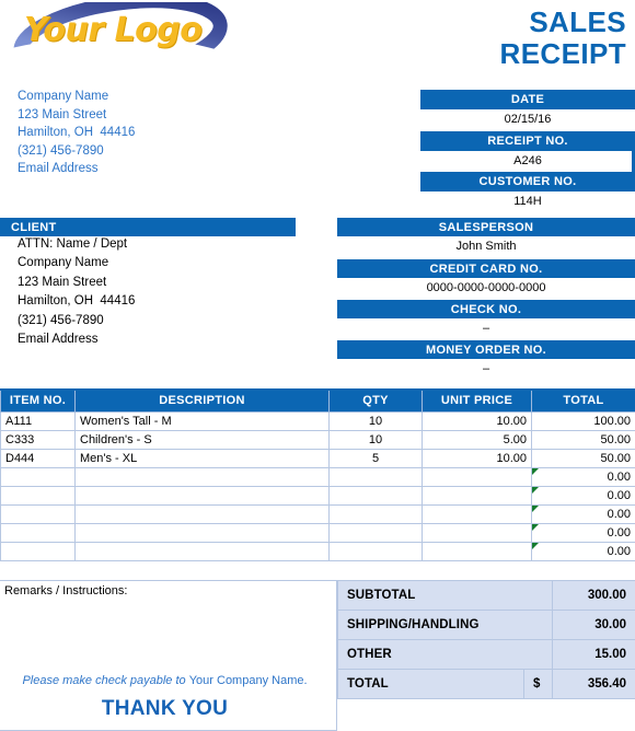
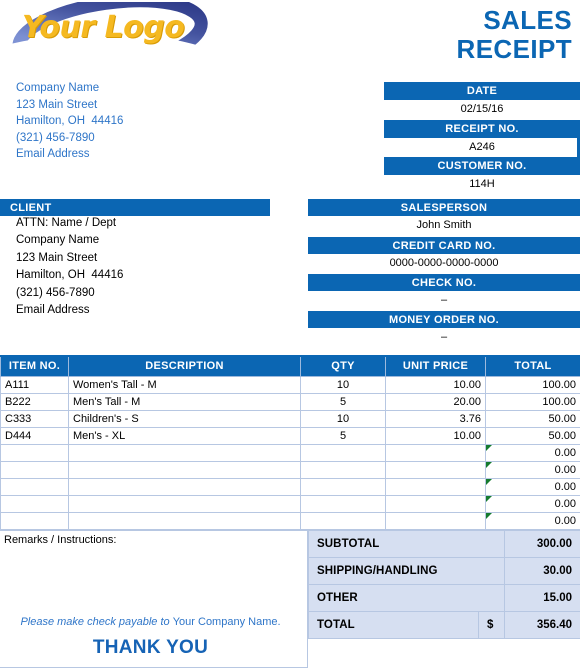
  Your Logo
  Company Name
  123 Main Street
  Hamilton, OH 44416
  (321) 456-7890
  Email Address
  SALES
  RECEIPT
  DATE
  02/15/16
  RECEIPT NO.
  A246
  CUSTOMER NO.
  114H
  CLIENT
  ATTN: Name / Dept
  Company Name
  123 Main Street
  Hamilton, OH 44416
  (321) 456-7890
  Email Address
  SALESPERSON
  John Smith
  CREDIT CARD NO.
  0000-0000-0000-0000
  CHECK NO.
  –
  MONEY ORDER NO.
  –
  ITEM NO.	DESCRIPTION	QTY	UNIT PRICE	TOTAL
  A111	Women's Tall - M	10	10.00	100.00
+ B222	Men's Tall - M	5	20.00	100.00
- C333	Children's - S	10	5.00	50.00
+ C333	Children's - S	10	3.76	50.00
  D444	Men's - XL	5	10.00	50.00
  				0.00
  				0.00
  				0.00
  				0.00
  				0.00
  Remarks / Instructions:
  Please make check payable to Your Company Name.
  THANK YOU
  SUBTOTAL	300.00
  SHIPPING/HANDLING	30.00
  OTHER	15.00
  TOTAL	$	356.40
